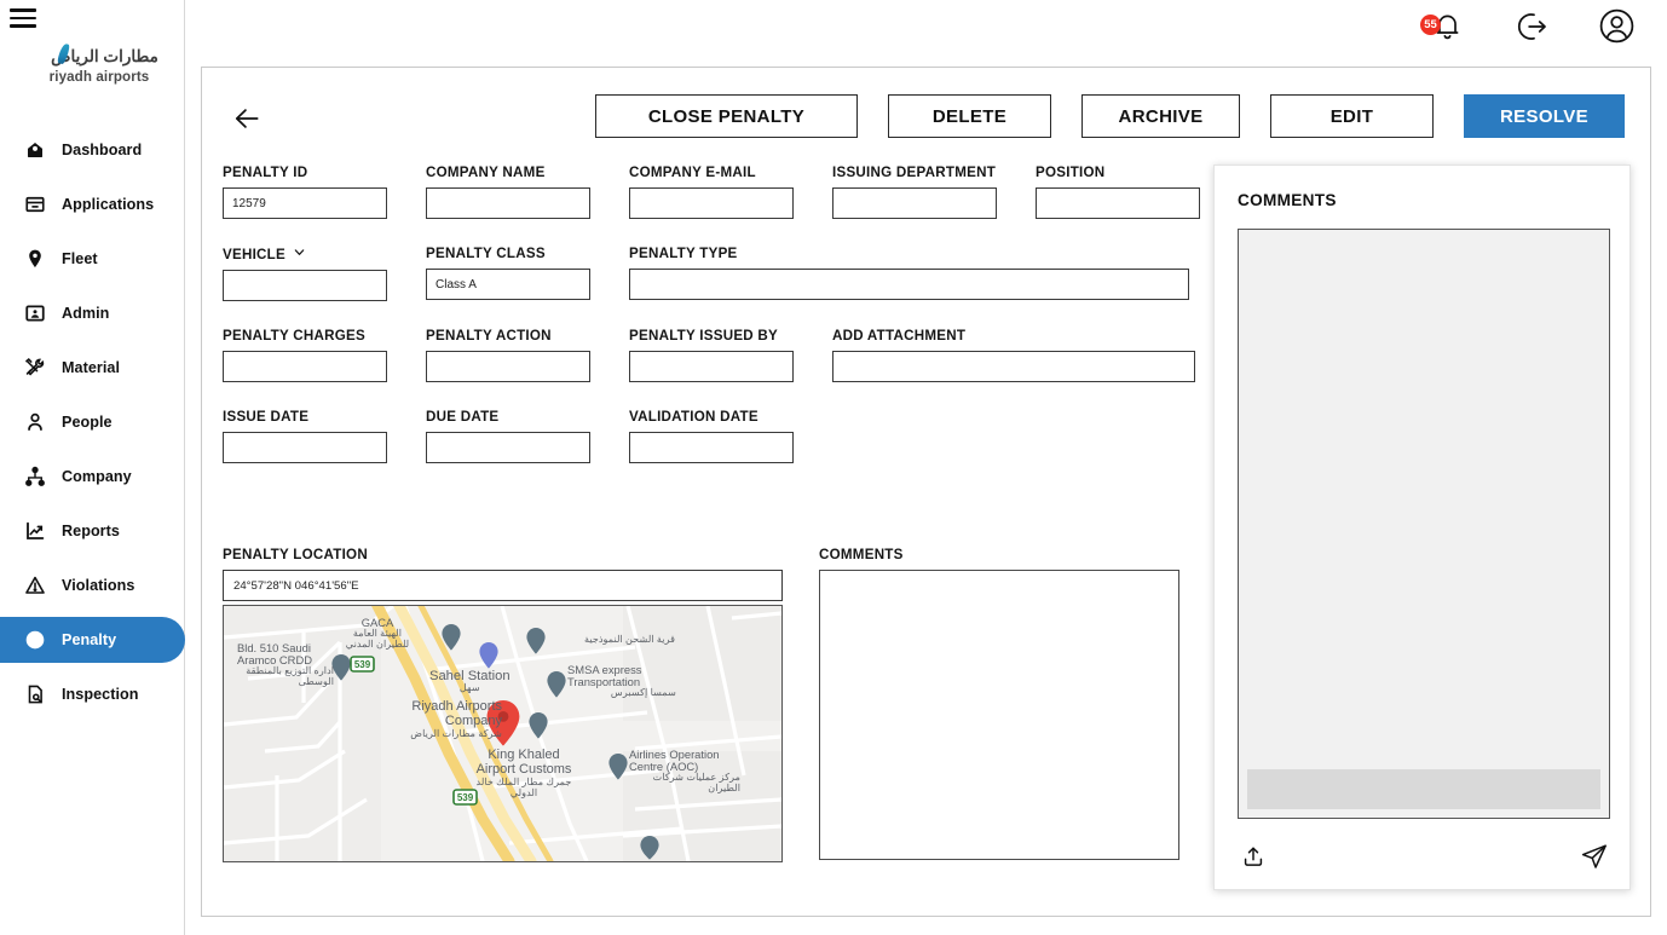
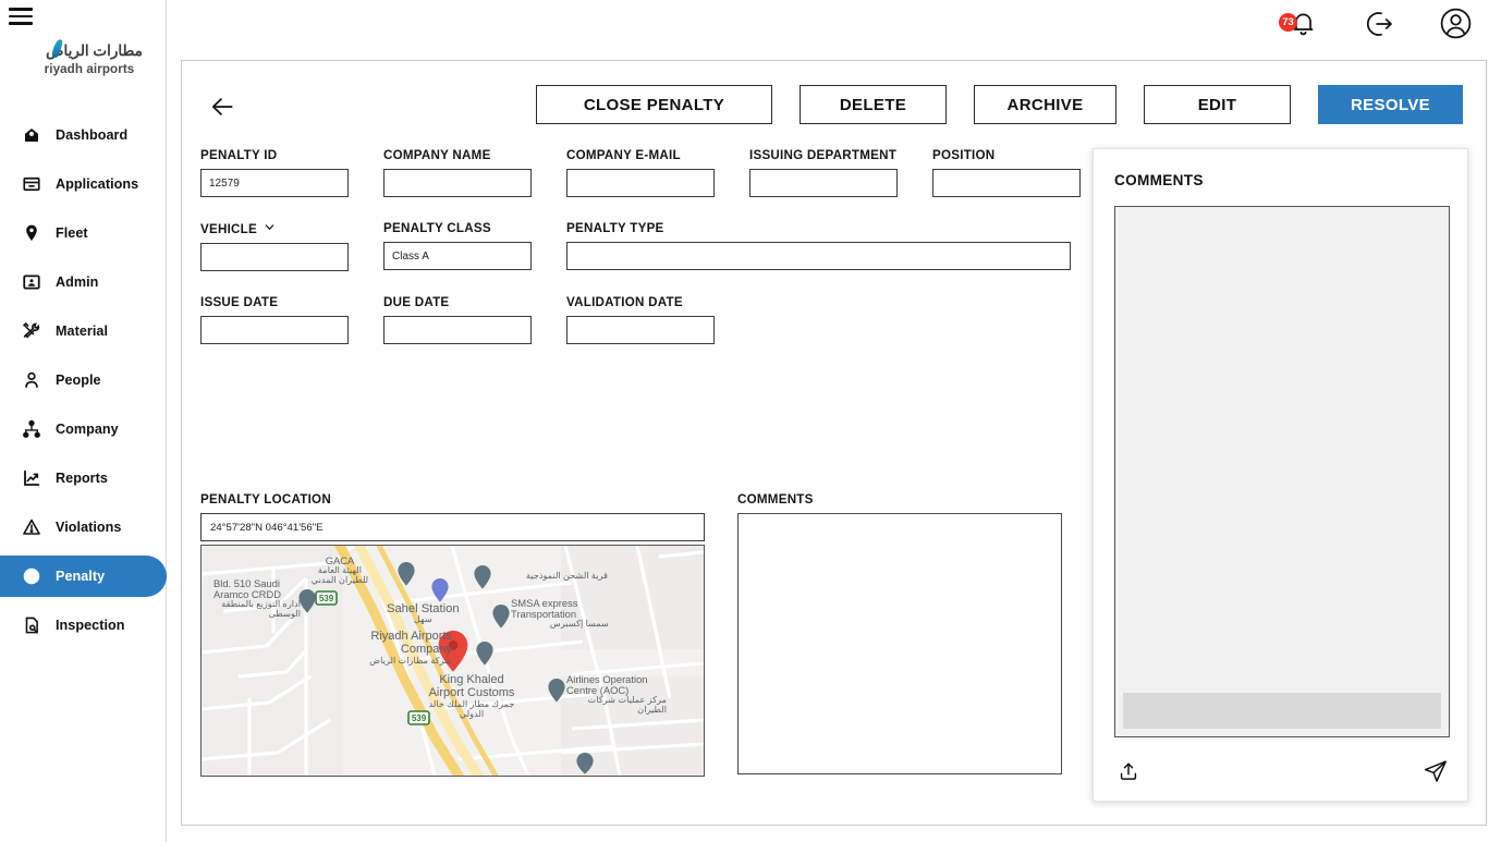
  مطارات الريا
  riyadh airports
  Dashboard
  Applications
  Fleet
  Admin
  Material
  People
  Company
  Reports
  Violations
  Penalty
  Inspection
- 55
+ 73
  CLOSE PENALTY
  DELETE
  ARCHIVE
  EDIT
  RESOLVE
  PENALTY ID
  12579
  COMPANY NAME
  COMPANY E-MAIL
  ISSUING DEPARTMENT
  POSITION
  VEHICLE
  PENALTY CLASS
  Class A
  PENALTY TYPE
- PENALTY CHARGES
- PENALTY ACTION
- PENALTY ISSUED BY
- ADD ATTACHMENT
  ISSUE DATE
  DUE DATE
  VALIDATION DATE
  PENALTY LOCATION
  24°57'28"N 046°41'56"E
  COMMENTS
  539
  539
  Bld. 510 Saudi Aramco CRDD
  اداره التوزيع بالمنطقة الوسطى
  GACA
  الهيئة العامة للطيران المدني
  Sahel Station
  سهل
  قرية الشحن النموذجية
  SMSA express Transportation
  سمسا إكسبرس
  Riyadh Airports Company
  شركة مطارات الرياض
  King Khaled Airport Customs
  جمرك مطار الملك خالد الدولي
  Airlines Operation Centre (AOC)
  مركز عمليات شركات الطيران
  COMMENTS
